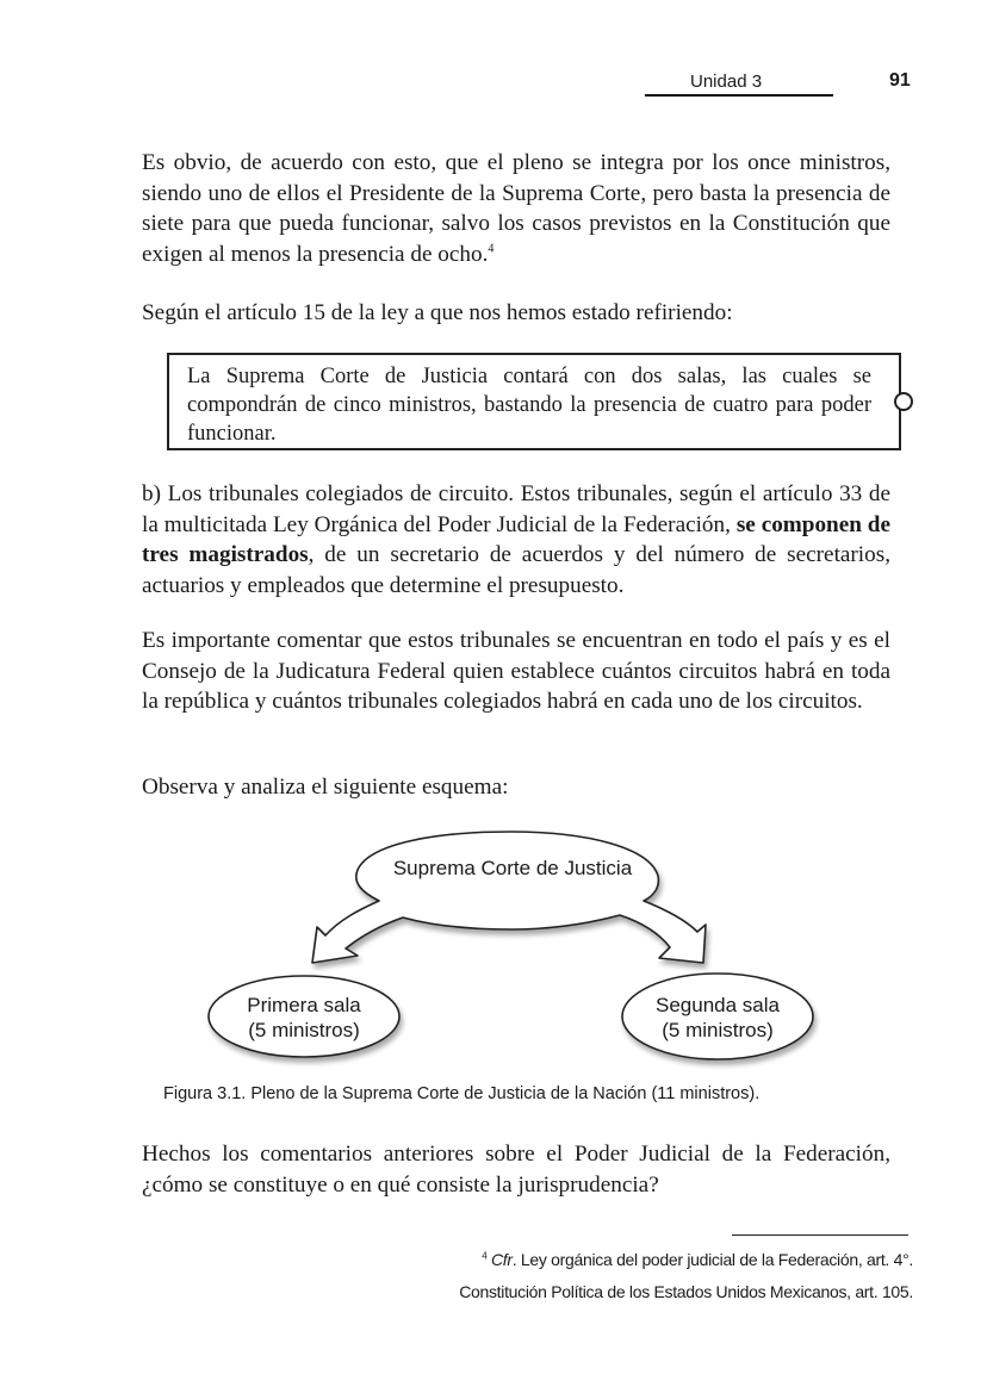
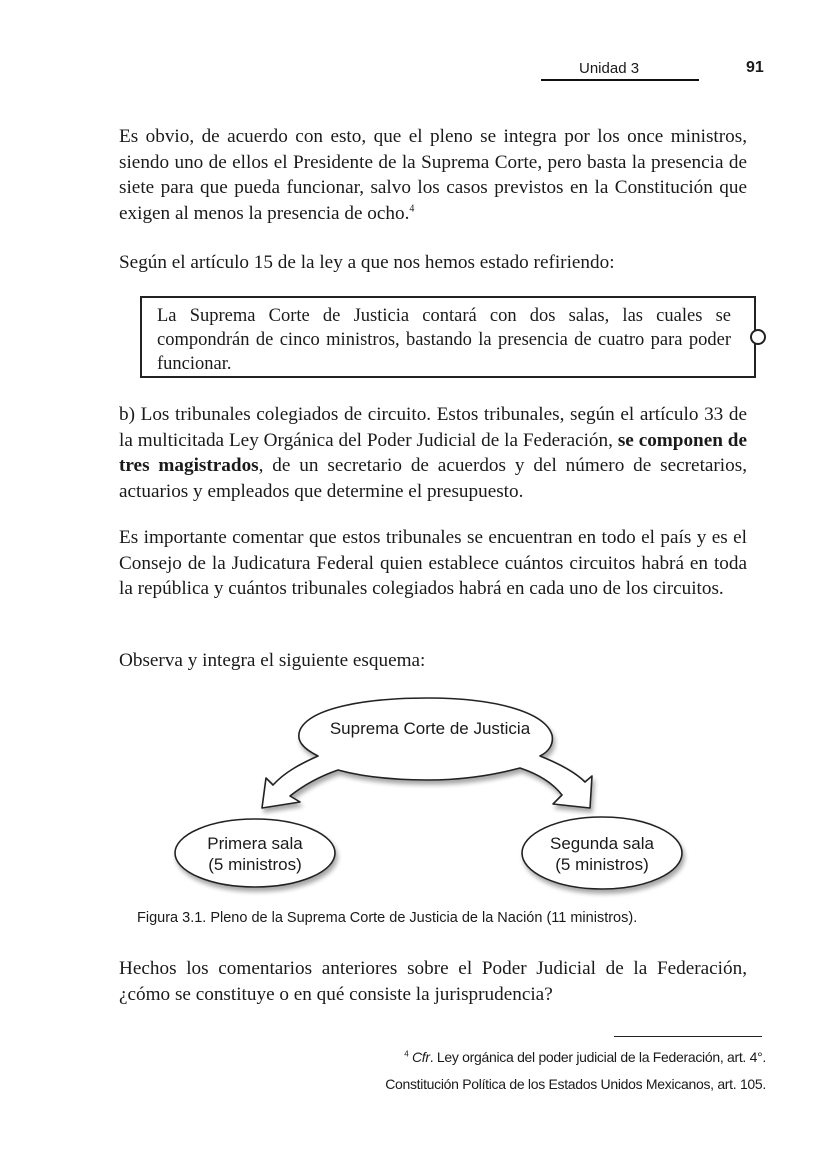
  Unidad 3
  91
  Es obvio, de acuerdo con esto, que el pleno se integra por los once ministros, siendo uno de ellos el Presidente de la Suprema Corte, pero basta la presencia de siete para que pueda funcionar, salvo los casos previstos en la Constitución que exigen al menos la presencia de ocho.4
  Según el artículo 15 de la ley a que nos hemos estado refiriendo:
  La Suprema Corte de Justicia contará con dos salas, las cuales se compondrán de cinco ministros, bastando la presencia de cuatro para poder funcionar.
  b) Los tribunales colegiados de circuito. Estos tribunales, según el artículo 33 de la multicitada Ley Orgánica del Poder Judicial de la Federación, se componen de tres magistrados, de un secretario de acuerdos y del número de secretarios, actuarios y empleados que determine el presupuesto.
  Es importante comentar que estos tribunales se encuentran en todo el país y es el Consejo de la Judicatura Federal quien establece cuántos circuitos habrá en toda la república y cuántos tribunales colegiados habrá en cada uno de los circuitos.
- Observa y analiza el siguiente esquema:
+ Observa y integra el siguiente esquema:
  Suprema Corte de Justicia
  Primera sala
  (5 ministros)
  Segunda sala
  (5 ministros)
  Figura 3.1. Pleno de la Suprema Corte de Justicia de la Nación (11 ministros).
  Hechos los comentarios anteriores sobre el Poder Judicial de la Federación, ¿cómo se constituye o en qué consiste la jurisprudencia?
  4 Cfr. Ley orgánica del poder judicial de la Federación, art. 4°.
  Constitución Política de los Estados Unidos Mexicanos, art. 105.
